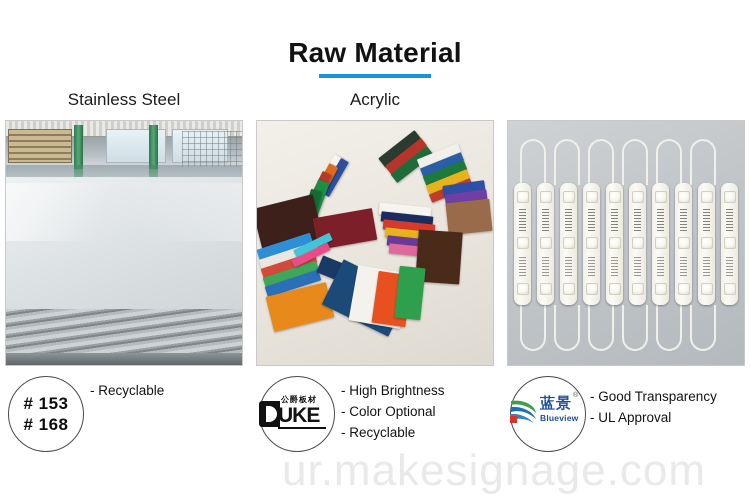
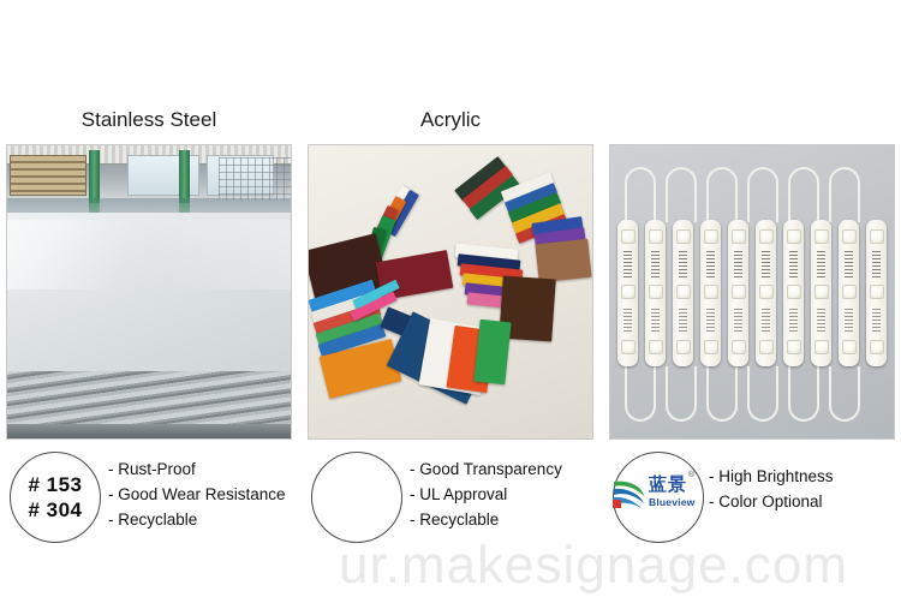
- Raw Material
  Stainless Steel
  Acrylic
  # 153
- # 168
+ # 304
+ - Rust-Proof
+ - Good Wear Resistance
  - Recyclable
- 公爵板材
- UKE
- - High Brightness
+ - Good Transparency
- - Color Optional
+ - UL Approval
  - Recyclable
  蓝景
  Blueview
- - Good Transparency
+ - High Brightness
- - UL Approval
+ - Color Optional
  ur.makesignage.com
